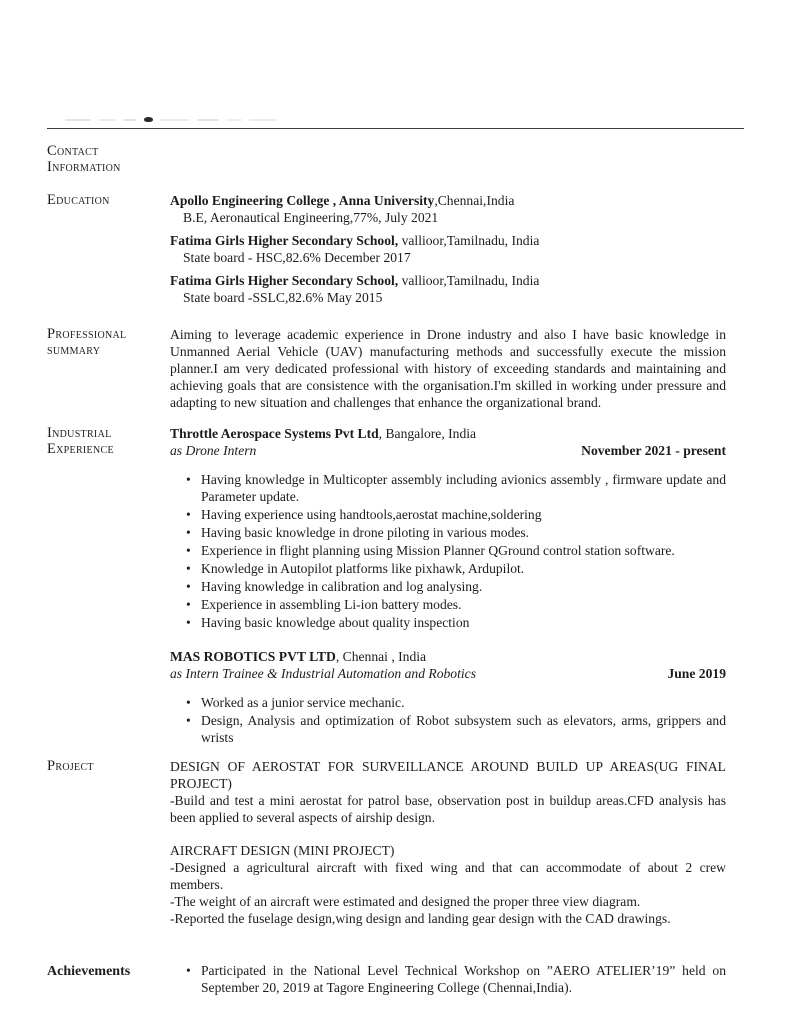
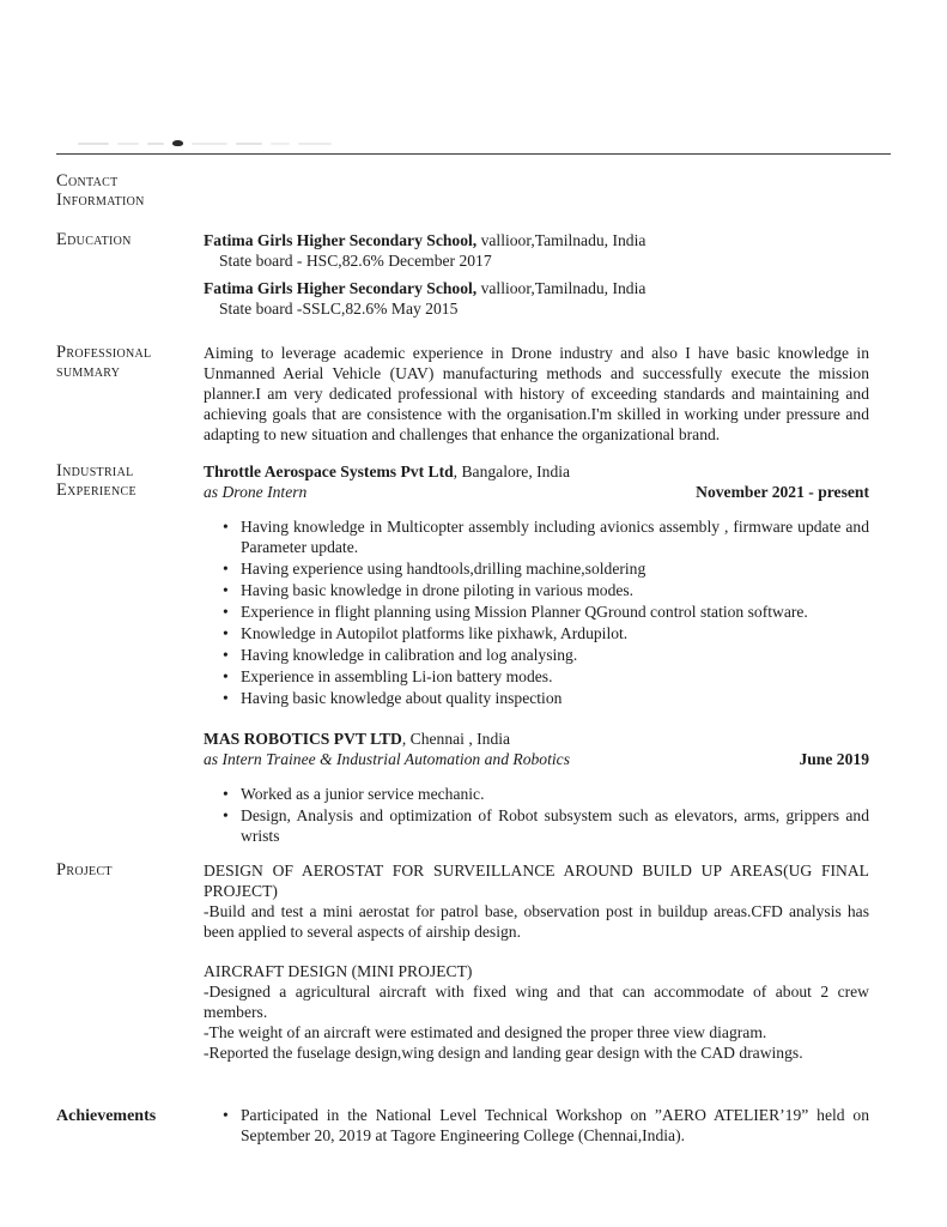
  Contact
  Information
  Education
- Apollo Engineering College , Anna University,Chennai,India
- B.E, Aeronautical Engineering,77%, July 2021
  Fatima Girls Higher Secondary School, vallioor,Tamilnadu, India
  State board - HSC,82.6% December 2017
  Fatima Girls Higher Secondary School, vallioor,Tamilnadu, India
  State board -SSLC,82.6% May 2015
  Professional
  summary
  Aiming to leverage academic experience in Drone industry and also I have basic knowledge in Unmanned Aerial Vehicle (UAV) manufacturing methods and successfully execute the mission planner.I am very dedicated professional with history of exceeding standards and maintaining and achieving goals that are consistence with the organisation.I'm skilled in working under pressure and adapting to new situation and challenges that enhance the organizational brand.
  Industrial
  Experience
  Throttle Aerospace Systems Pvt Ltd, Bangalore, India
  as Drone Intern
  November 2021 - present
  Having knowledge in Multicopter assembly including avionics assembly , firmware update and Parameter update.
- Having experience using handtools,aerostat machine,soldering
+ Having experience using handtools,drilling machine,soldering
  Having basic knowledge in drone piloting in various modes.
  Experience in flight planning using Mission Planner QGround control station software.
  Knowledge in Autopilot platforms like pixhawk, Ardupilot.
  Having knowledge in calibration and log analysing.
  Experience in assembling Li-ion battery modes.
  Having basic knowledge about quality inspection
  MAS ROBOTICS PVT LTD, Chennai , India
  as Intern Trainee & Industrial Automation and Robotics
  June 2019
  Worked as a junior service mechanic.
  Design, Analysis and optimization of Robot subsystem such as elevators, arms, grippers and wrists
  Project
  DESIGN OF AEROSTAT FOR SURVEILLANCE AROUND BUILD UP AREAS(UG FINAL PROJECT)
  -Build and test a mini aerostat for patrol base, observation post in buildup areas.CFD analysis has been applied to several aspects of airship design.
  AIRCRAFT DESIGN (MINI PROJECT)
  -Designed a agricultural aircraft with fixed wing and that can accommodate of about 2 crew members.
  -The weight of an aircraft were estimated and designed the proper three view diagram.
  -Reported the fuselage design,wing design and landing gear design with the CAD drawings.
  Achievements
  Participated in the National Level Technical Workshop on ”AERO ATELIER’19” held on September 20, 2019 at Tagore Engineering College (Chennai,India).
